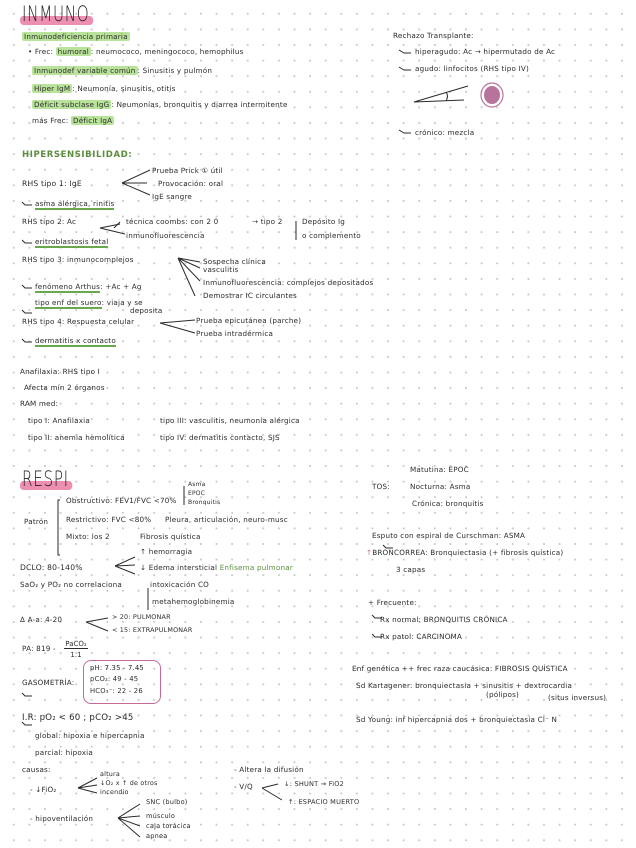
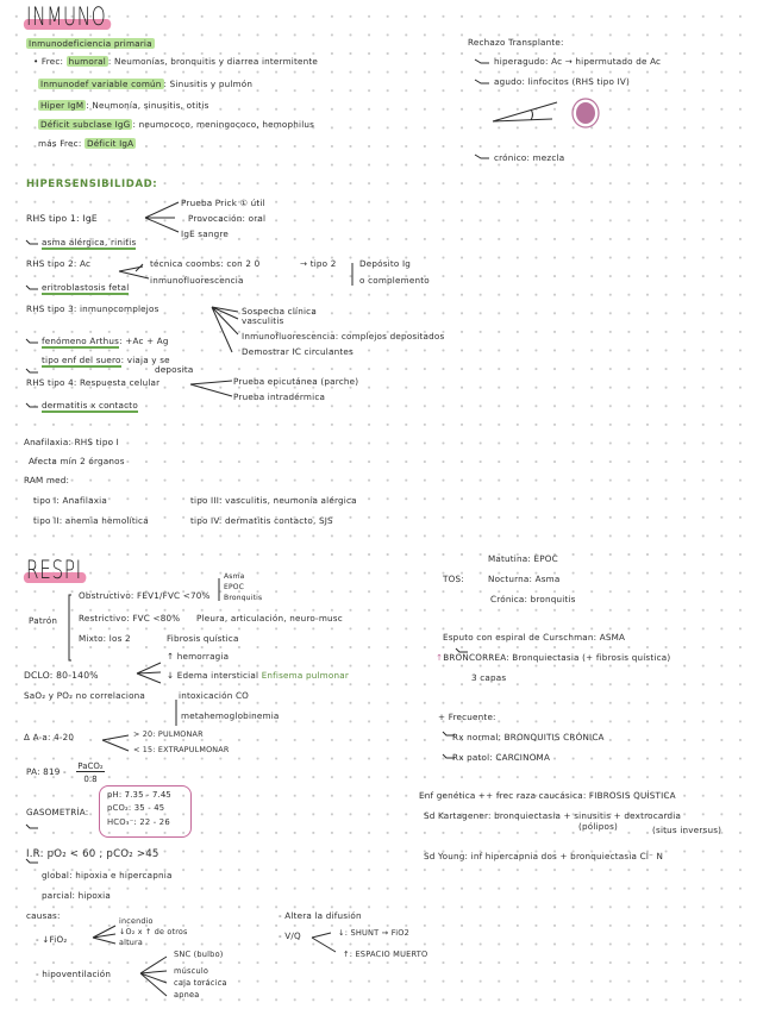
  INMUNO
  Inmunodeficiencia primaria
- • Frec: humoral : neumococo, meningococo, hemophilus
+ • Frec: humoral : Neumonías, bronquitis y diarrea intermitente
  Inmunodef variable común : Sinusitis y pulmón
  Hiper IgM : Neumonía, sinusitis, otitis
- Déficit subclase IgG : Neumonías, bronquitis y diarrea intermitente
+ Déficit subclase IgG : neumococo, meningococo, hemophilus
  más Frec: Déficit IgA
  Rechazo Transplante:
  hiperagudo: Ac → hipermutado de Ac
  agudo: linfocitos (RHS tipo IV)
  crónico: mezcla
  HIPERSENSIBILIDAD:
  RHS tipo 1: IgE
  Prueba Prick ① útil
  Provocación: oral
  IgE sangre
  asma alérgica, rinitis
  RHS tipo 2: Ac
  técnica coombs: con 2 0
  → tipo 2
  inmunofluorescencia
  Depósito Ig
  o complemento
  eritroblastosis fetal
  RHS tipo 3: inmunocomplejos
  Sospecha clínica
  vasculitis
  Inmunofluorescencia: complejos depositados
  Demostrar IC circulantes
  fenómeno Arthus: +Ac + Ag
  tipo enf del suero: viaja y se
  deposita
  RHS tipo 4: Respuesta celular
  Prueba epicutánea (parche)
  Prueba intradérmica
  dermatitis x contacto
  Anafilaxia: RHS tipo I
  Afecta mín 2 órganos
  RAM med:
  tipo I: Anafilaxia
  tipo II: anemia hemolítica
  tipo III: vasculitis, neumonía alérgica
  tipo IV: dermatitis contacto, SJS
  RESPI
  Patrón
  Obstructivo: FEV1/FVC <70%
  Restrictivo: FVC <80%
  Pleura, articulación, neuro-musc
  Mixto: los 2
  Fibrosis quística
  ↑ hemorragia
  DCLO: 80-140%
  ↓ Edema intersticial Enfisema pulmonar
  SaO₂ y PO₂ no correlaciona
  intoxicación CO
  metahemoglobinemia
  Δ A-a: 4-20
  > 20: PULMONAR
  < 15: EXTRAPULMONAR
  PA: 819 -
  PaCO₂
- 1.1
+ 0.8
  GASOMETRÍA:
  pH: 7.35 - 7.45
- pCO₂: 49 - 45
+ pCO₂: 35 - 45
  HCO₃⁻: 22 - 26
  I.R: pO₂ < 60 ; pCO₂ >45
  global: hipoxia e hipercapnia
  parcial: hipoxia
  causas:
  - ↓FiO₂
- altura
+ incendio
  ↓O₂ x ↑ de otros
- incendio
+ altura
  - hipoventilación
  SNC (bulbo)
  músculo
  caja torácica
  apnea
  - Altera la difusión
  - V/Q
  ↓: SHUNT → FiO2
  ↑: ESPACIO MUERTO
  Matutina: EPOC
  TOS:
  Nocturna: Asma
  Crónica: bronquitis
  Esputo con espiral de Curschman: ASMA
  ↑BRONCORREA: Bronquiectasia (+ fibrosis quística)
  3 capas
  + Frecuente:
  Rx normal: BRONQUITIS CRÓNICA
  Rx patol: CARCINOMA
  Enf genética ++ frec raza caucásica: FIBROSIS QUÍSTICA
  Sd Kartagener: bronquiectasia + sinusitis + dextrocardia
  (pólipos)
  (situs inversus)
  Sd Young: inf hipercapnia dos + bronquiectasia Cl⁻ N
